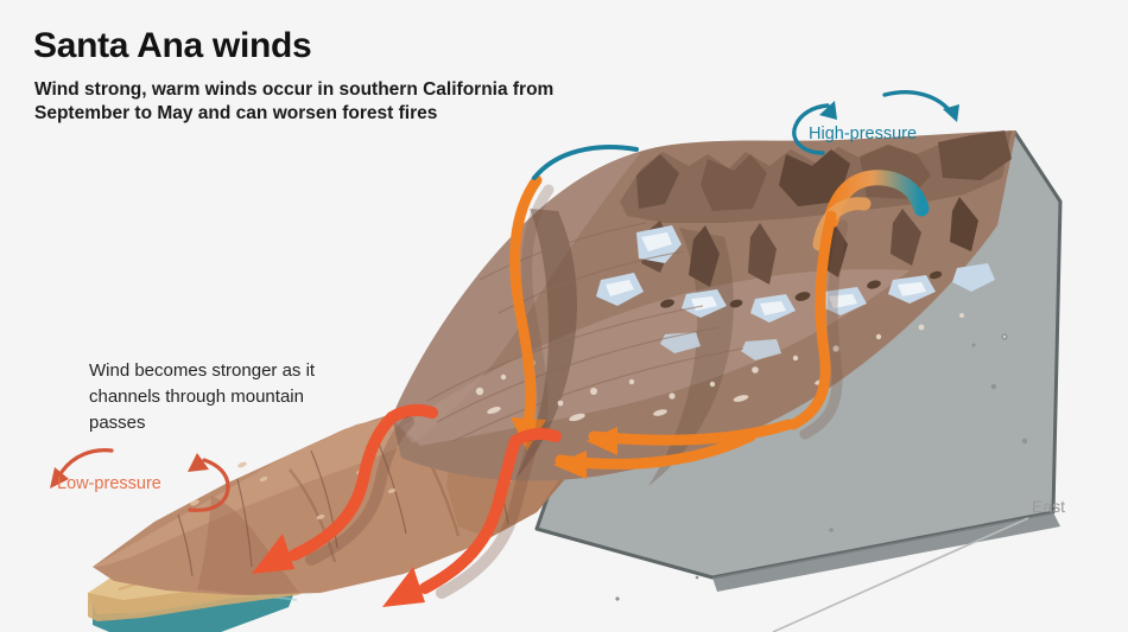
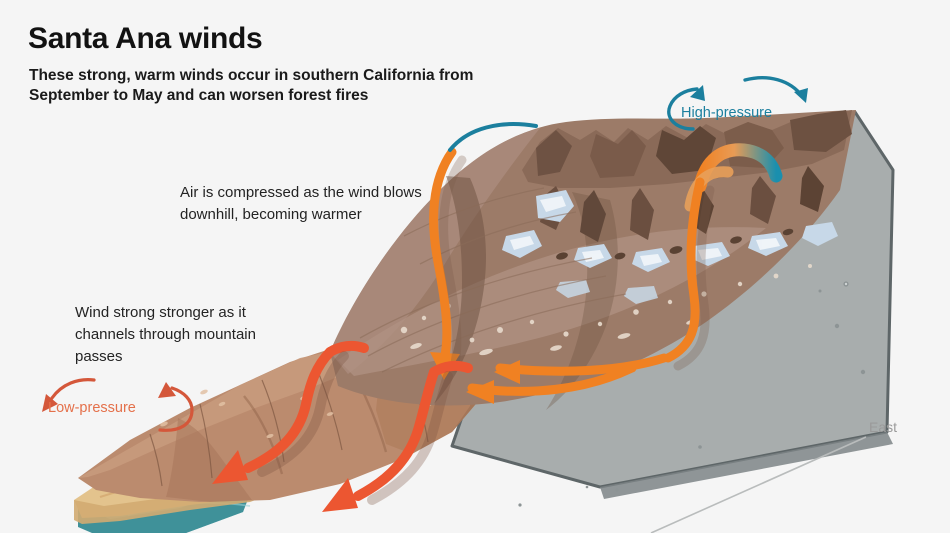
  Santa Ana winds
- Wind strong, warm winds occur in southern California from September to May and can worsen forest fires
+ These strong, warm winds occur in southern California from September to May and can worsen forest fires
+ Air is compressed as the wind blows downhill, becoming warmer
- Wind becomes stronger as it channels through mountain passes
+ Wind strong stronger as it channels through mountain passes
  High-pressure
  Low-pressure
  East
